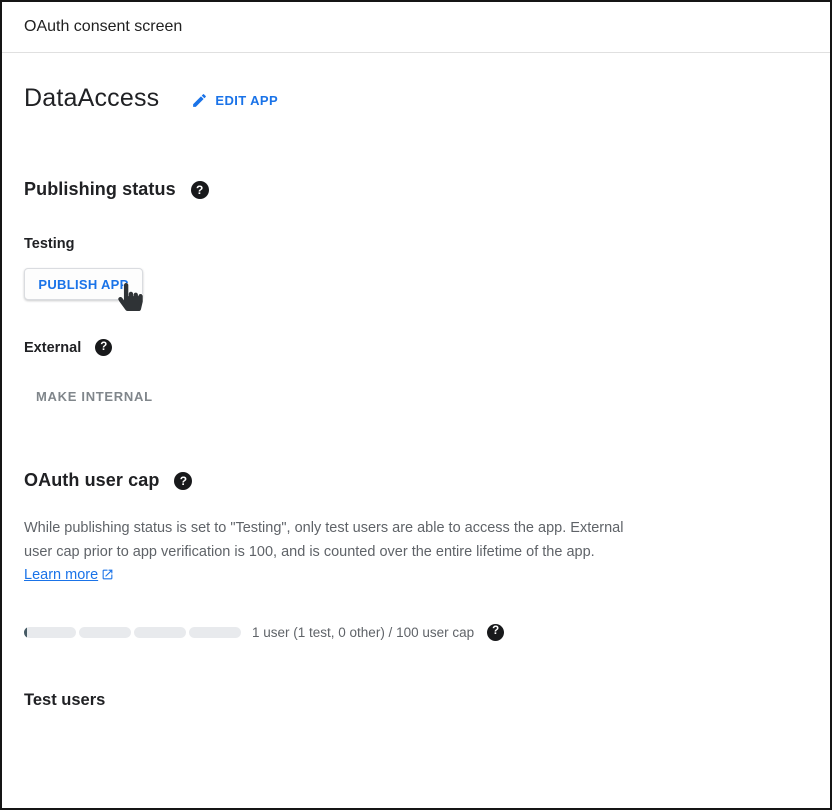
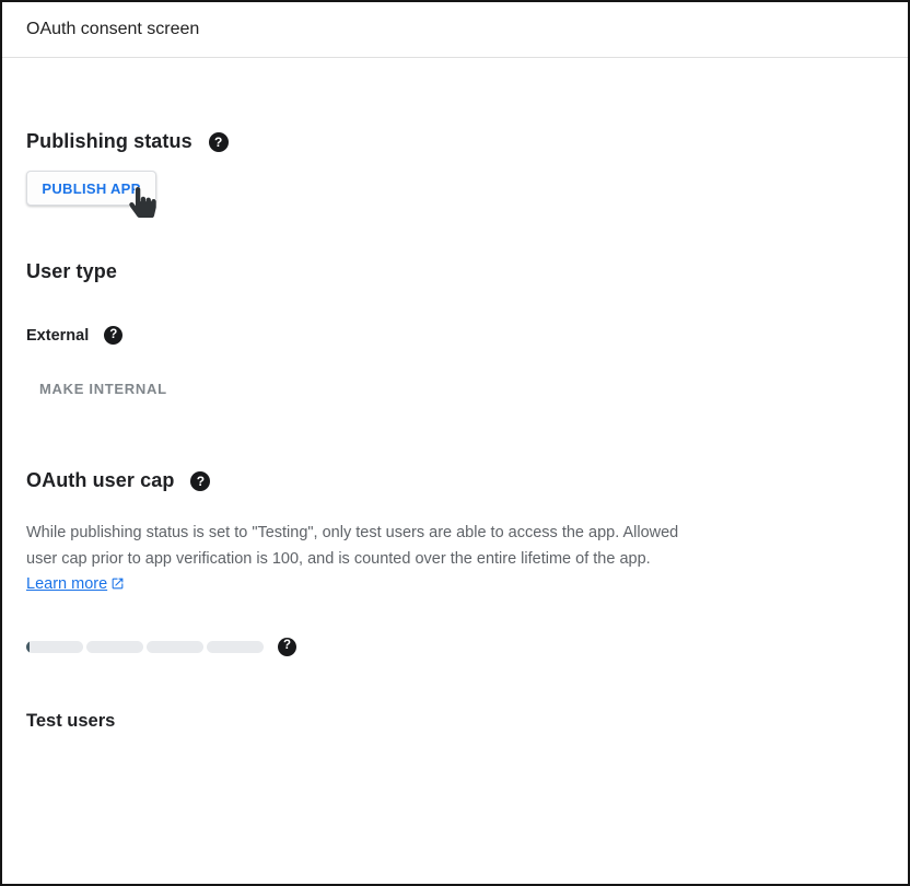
  OAuth consent screen
- DataAccess
- EDIT APP
  Publishing status
  ?
- Testing
  PUBLISH AP
+ User type
  External
  ?
  MAKE INTERNAL
  OAuth user cap
  ?
- While publishing status is set to "Testing", only test users are able to access the app. External user cap prior to app verification is 100, and is counted over the entire lifetime of the app. Learn more
+ While publishing status is set to "Testing", only test users are able to access the app. Allowed user cap prior to app verification is 100, and is counted over the entire lifetime of the app. Learn more
- 1 user (1 test, 0 other) / 100 user cap
  ?
  Test users
